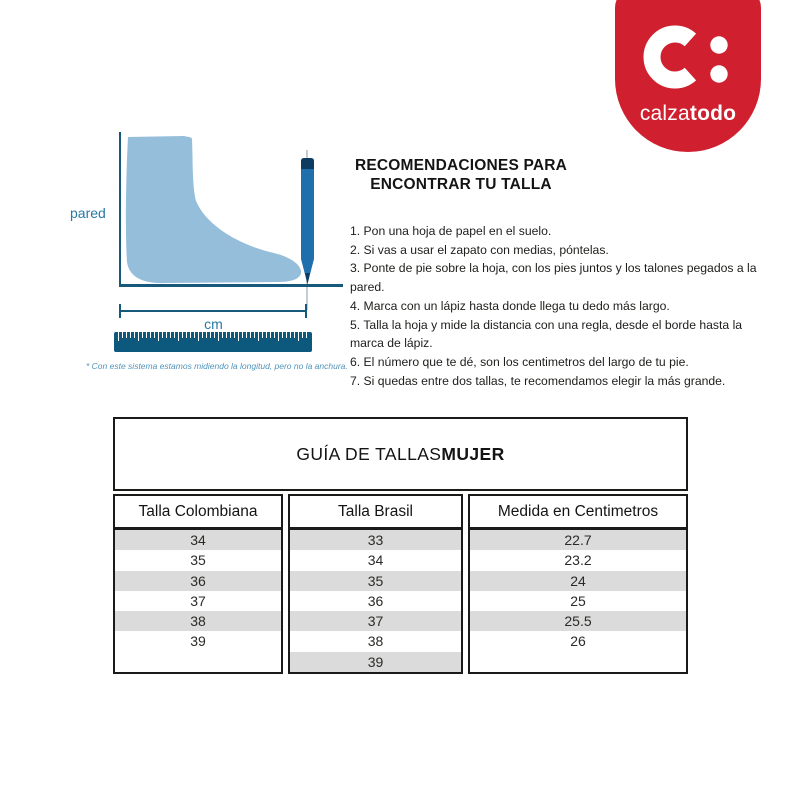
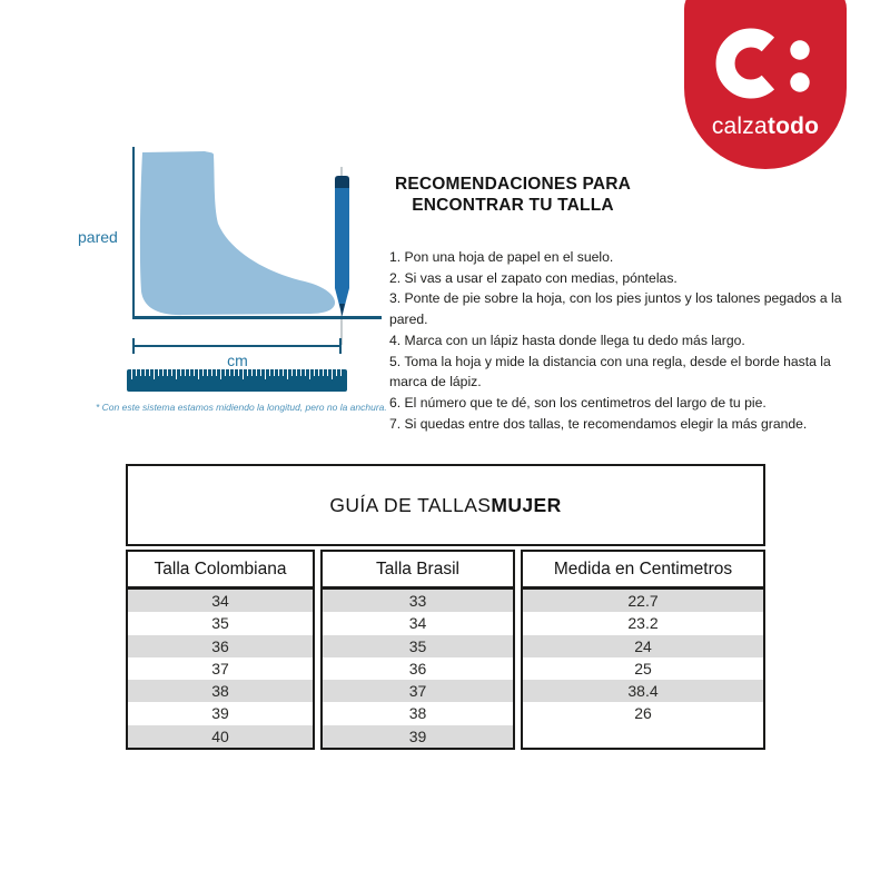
  calzatodo
  pared
  cm
  * Con este sistema estamos midiendo la longitud, pero no la anchura.
  RECOMENDACIONES PARA
  ENCONTRAR TU TALLA
  1. Pon una hoja de papel en el suelo.
  2. Si vas a usar el zapato con medias, póntelas.
  3. Ponte de pie sobre la hoja, con los pies juntos y los talones pegados a la pared.
  4. Marca con un lápiz hasta donde llega tu dedo más largo.
- 5. Talla la hoja y mide la distancia con una regla, desde el borde hasta la marca de lápiz.
+ 5. Toma la hoja y mide la distancia con una regla, desde el borde hasta la marca de lápiz.
  6. El número que te dé, son los centimetros del largo de tu pie.
  7. Si quedas entre dos tallas, te recomendamos elegir la más grande.
  GUÍA DE TALLAS
  MUJER
  Talla Colombiana
  34
  35
  36
  37
  38
  39
+ 40
  Talla Brasil
  33
  34
  35
  36
  37
  38
  39
  Medida en Centimetros
  22.7
  23.2
  24
  25
- 25.5
+ 38.4
  26
